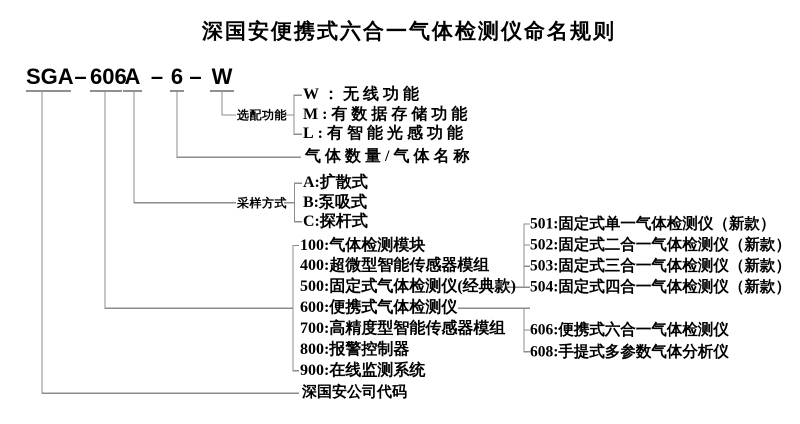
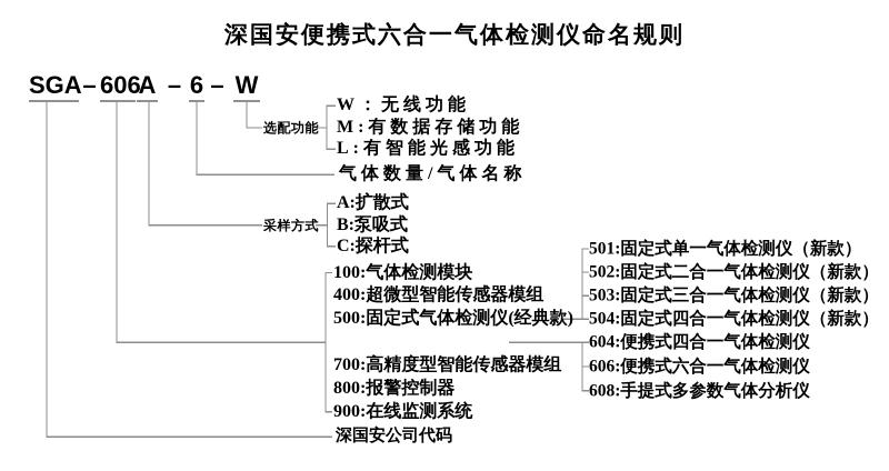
  深国安便携式六合一气体检测仪命名规则
  SGA
  –
  606
  A
  –
  6
  –
  W
  选配功能
  采样方式
  W：无线功能
  M:有数据存储功能
  L:有智能光感功能
  气体数量/气体名称
  A:扩散式
  B:泵吸式
  C:探杆式
  100:气体检测模块
  400:超微型智能传感器模组
  500:固定式气体检测仪(经典款)
- 600:便携式气体检测仪
  700:高精度型智能传感器模组
  800:报警控制器
  900:在线监测系统
  深国安公司代码
  501:固定式单一气体检测仪（新款）
  502:固定式二合一气体检测仪（新款）
  503:固定式三合一气体检测仪（新款）
  504:固定式四合一气体检测仪（新款）
+ 604:便携式四合一气体检测仪
  606:便携式六合一气体检测仪
  608:手提式多参数气体分析仪
